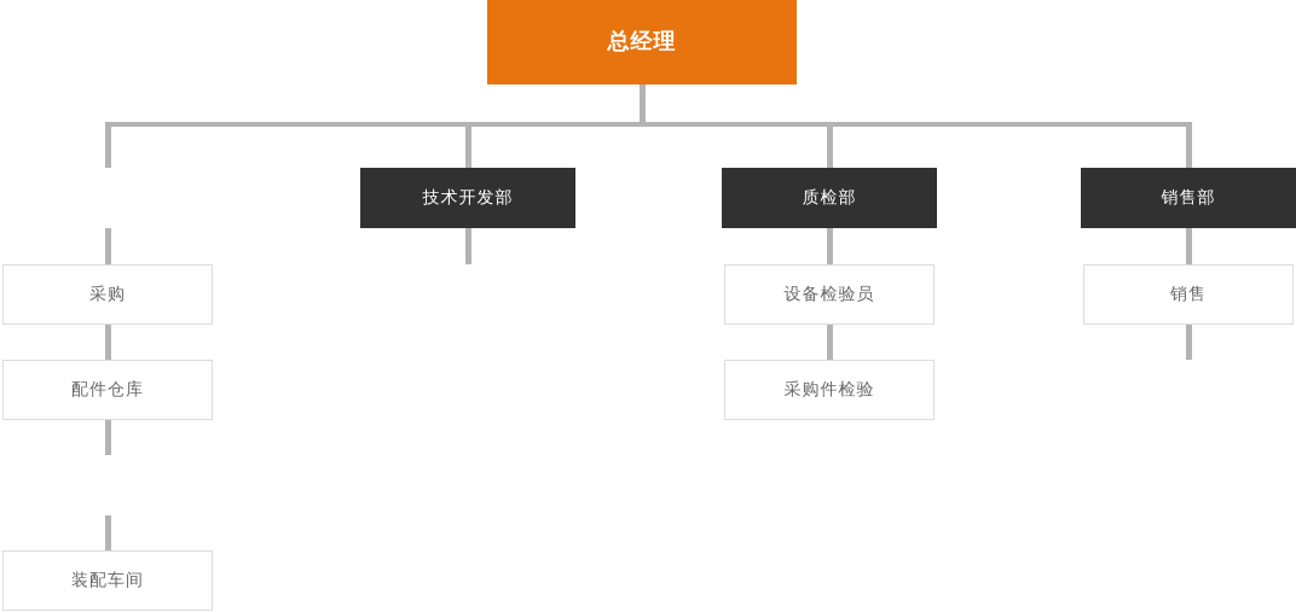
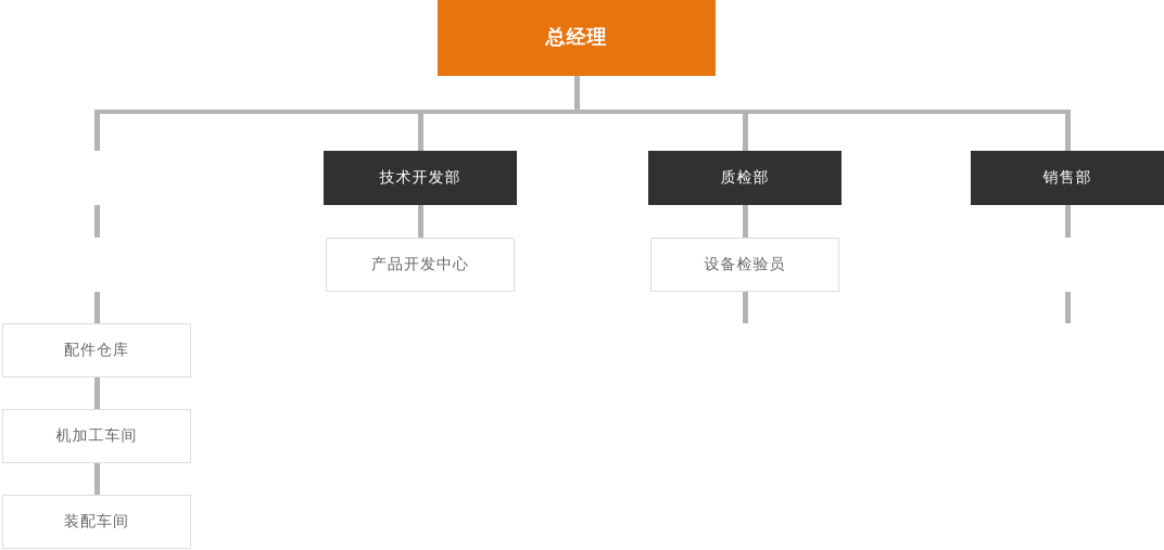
  总经理
  技术开发部
  质检部
  销售部
- 采购
  配件仓库
+ 机加工车间
  装配车间
+ 产品开发中心
  设备检验员
- 采购件检验
- 销售
